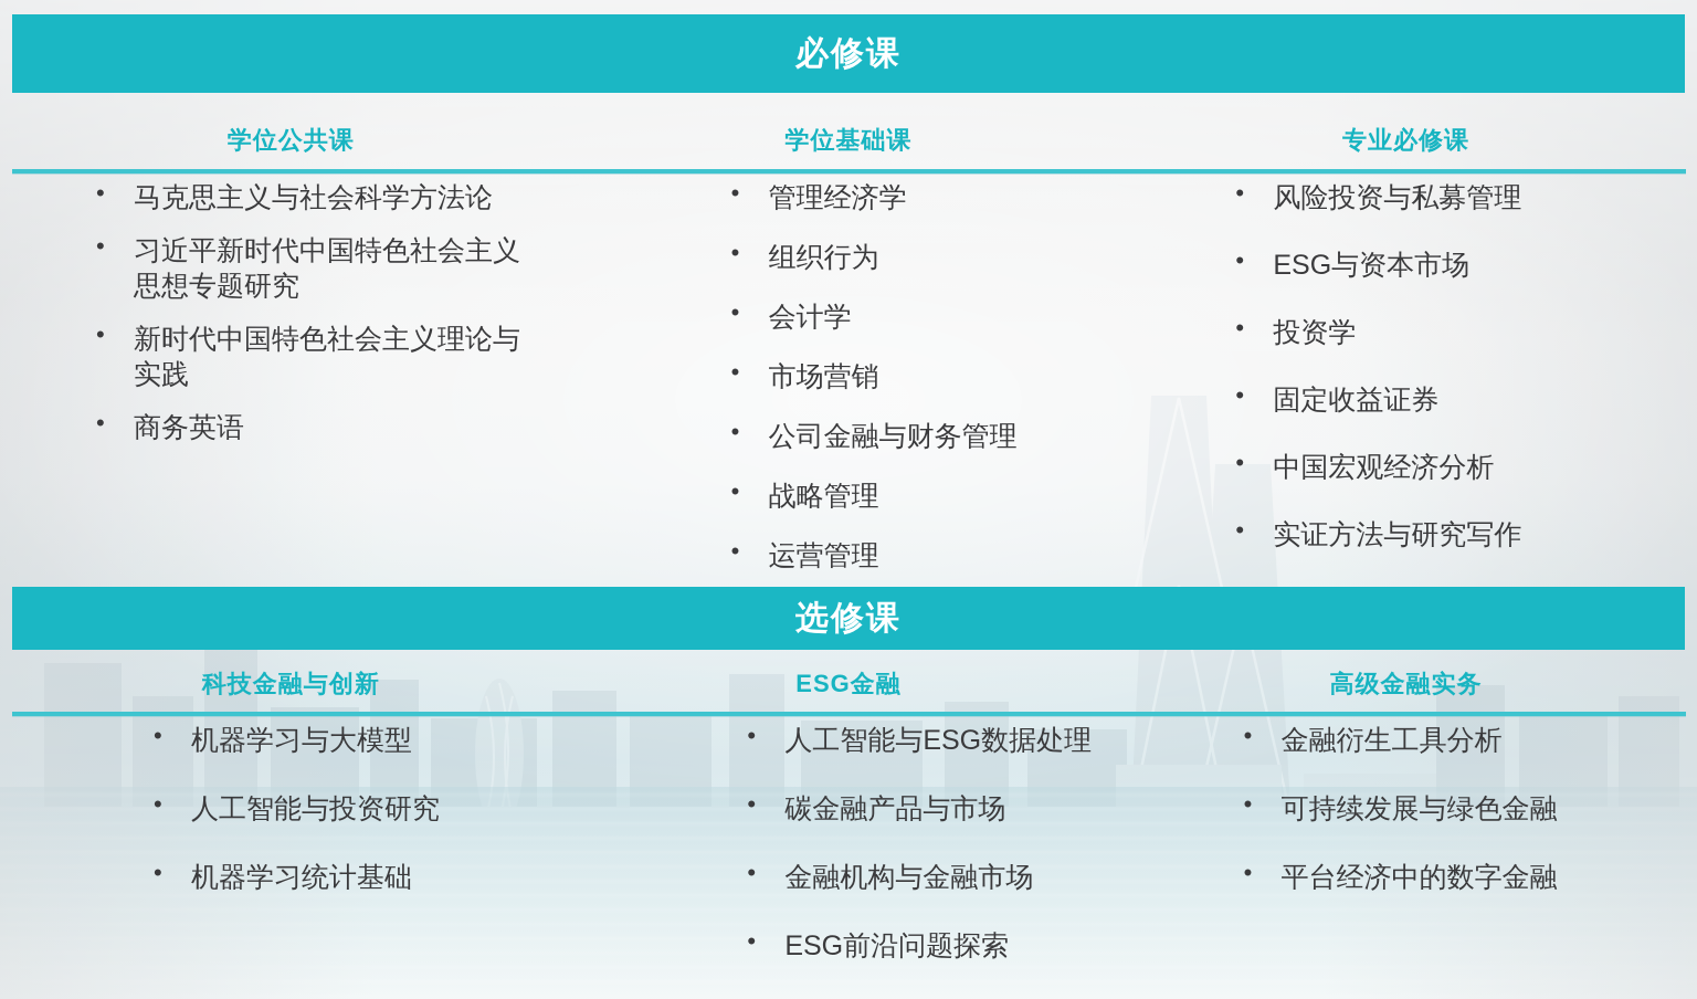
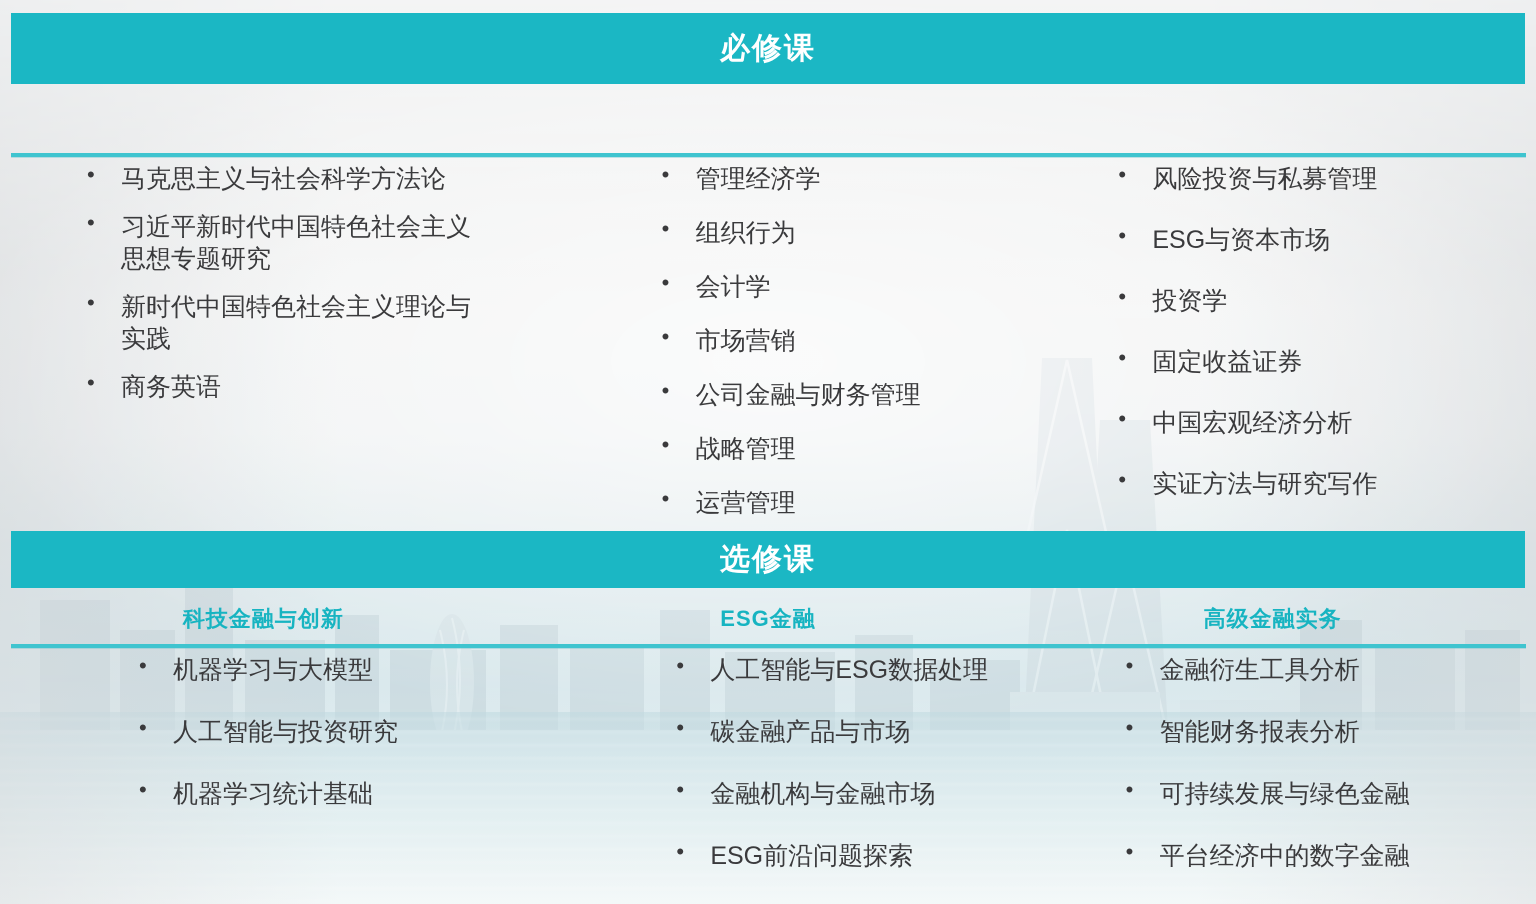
  必修课
- 学位公共课
- 学位基础课
- 专业必修课
  马克思主义与社会科学方法论
  习近平新时代中国特色社会主义思想专题研究
  新时代中国特色社会主义理论与实践
  商务英语
  管理经济学
  组织行为
  会计学
  市场营销
  公司金融与财务管理
  战略管理
  运营管理
  风险投资与私募管理
  ESG与资本市场
  投资学
  固定收益证券
  中国宏观经济分析
  实证方法与研究写作
  选修课
  科技金融与创新
  ESG金融
  高级金融实务
  机器学习与大模型
  人工智能与投资研究
  机器学习统计基础
  人工智能与ESG数据处理
  碳金融产品与市场
  金融机构与金融市场
  ESG前沿问题探索
  金融衍生工具分析
+ 智能财务报表分析
  可持续发展与绿色金融
  平台经济中的数字金融
